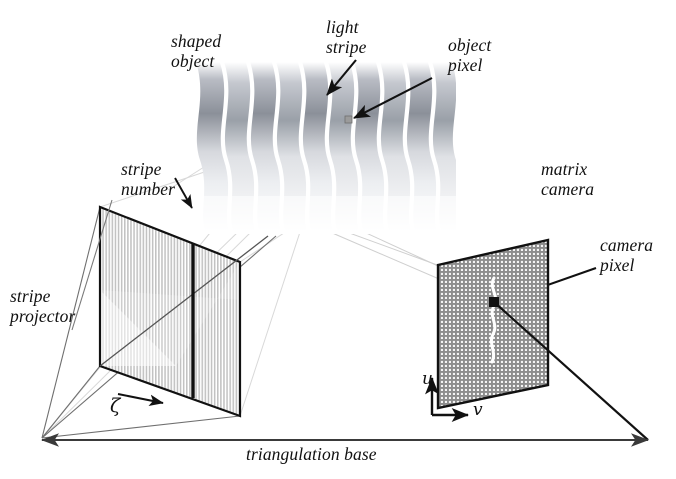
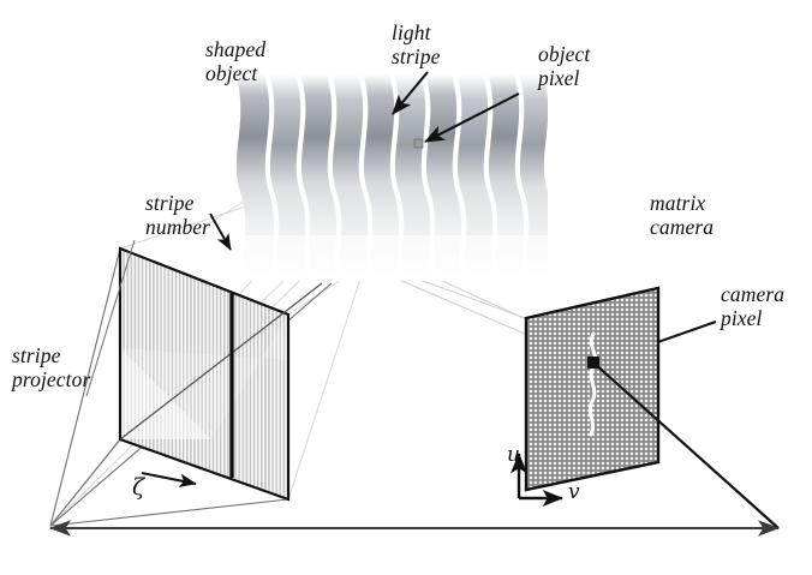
  shaped
  object
  light
  stripe
  object
  pixel
  stripe
  number
  stripe
  projector
  matrix
  camera
  camera
  pixel
- triangulation base
  ζ
  u
  v
